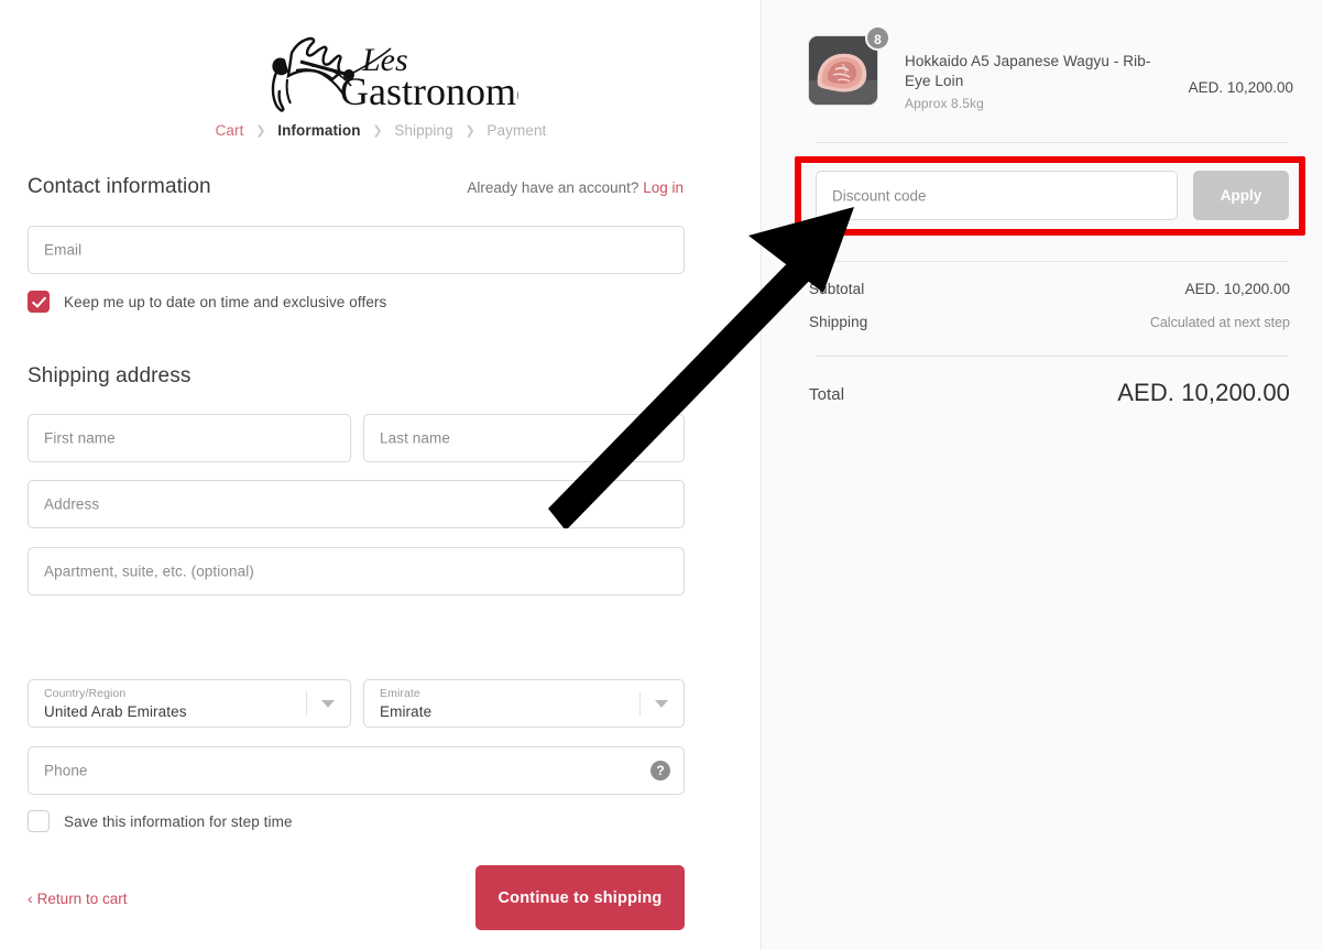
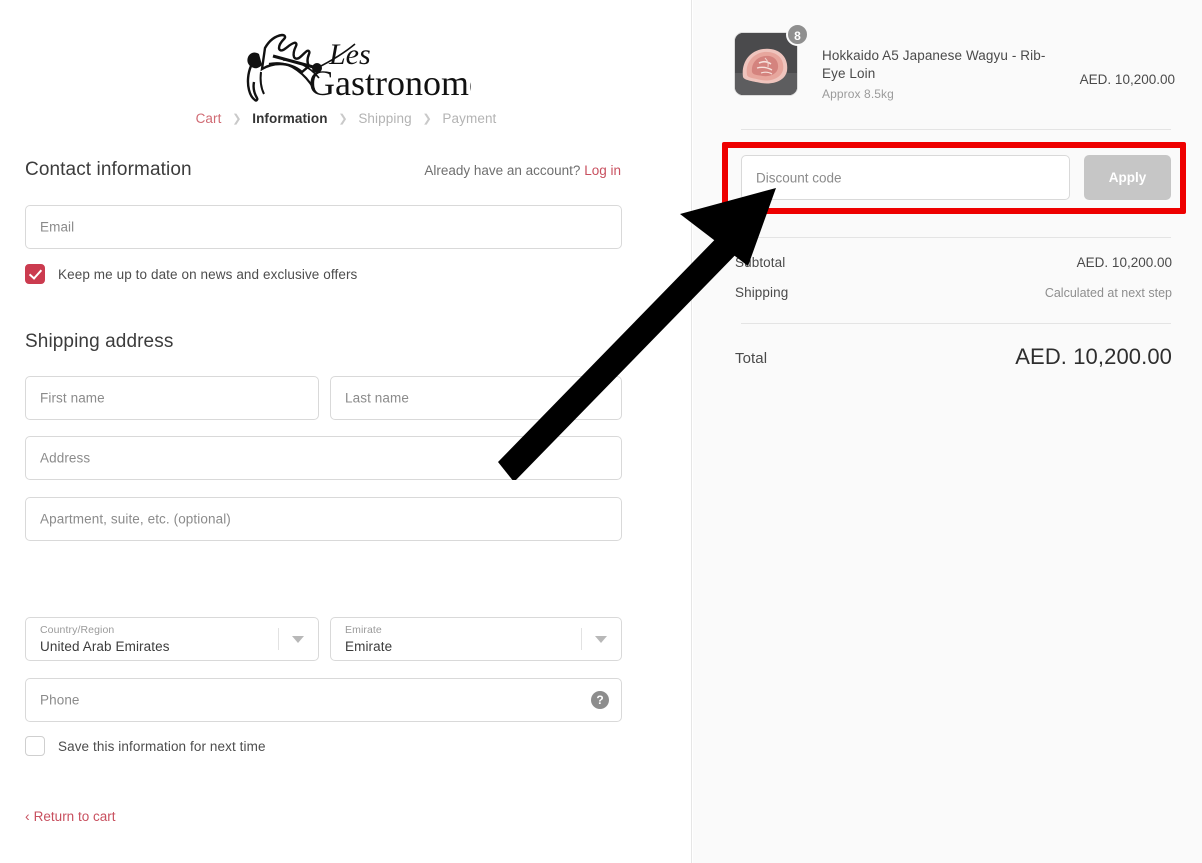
  Les
  Gastronom
  Cart ❯ Information ❯ Shipping ❯ Payment
  Contact information
  Already have an account? Log in
  Email
- Keep me up to date on time and exclusive offers
+ Keep me up to date on news and exclusive offers
  Shipping address
  First name
  Last name
  Address
  Apartment, suite, etc. (optional)
  Country/Region
  United Arab Emirates
  Emirate
  Emirate
  Phone
  ?
- Save this information for step time
+ Save this information for next time
  ‹ Return to cart
- Continue to shipping
  8
  Hokkaido A5 Japanese Wagyu - Rib-Eye Loin
  Approx 8.5kg
  AED. 10,200.00
  Discount code
  Apply
  Sbtotal
  AED. 10,200.00
  Shipping
  Calculated at next step
  Total
  AED. 10,200.00
